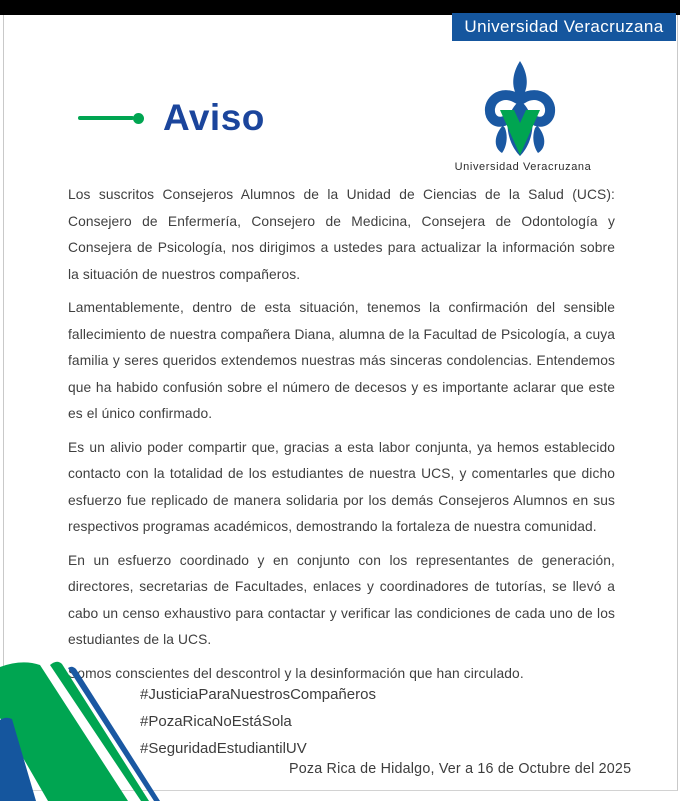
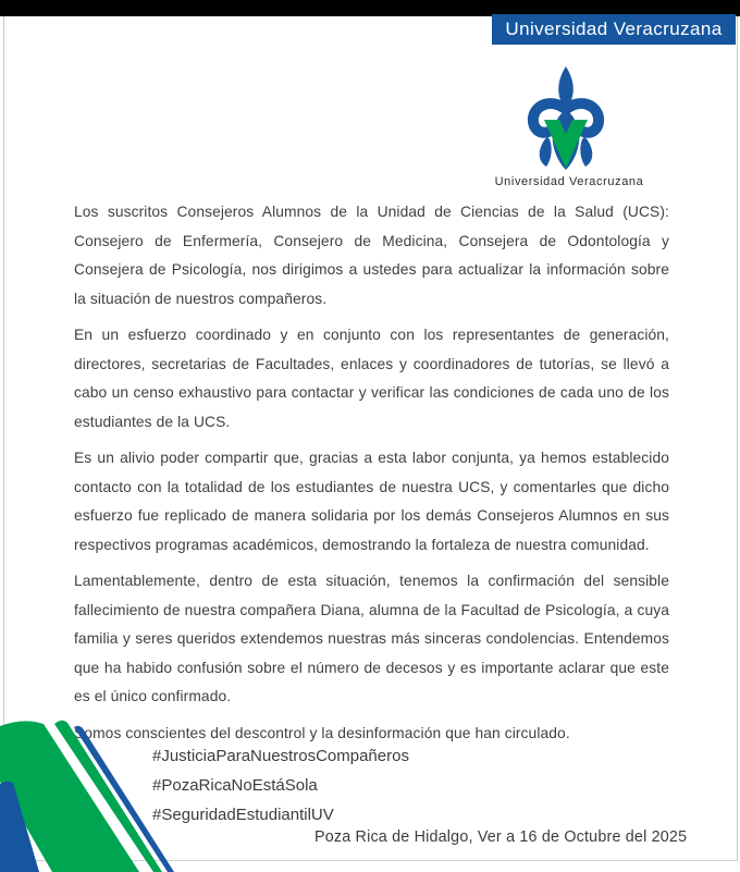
  Universidad Veracruzana
- Aviso
  Universidad Veracruzana
  Los suscritos Consejeros Alumnos de la Unidad de Ciencias de la Salud (UCS): Consejero de Enfermería, Consejero de Medicina, Consejera de Odontología y Consejera de Psicología, nos dirigimos a ustedes para actualizar la información sobre la situación de nuestros compañeros.
- Lamentablemente, dentro de esta situación, tenemos la confirmación del sensible fallecimiento de nuestra compañera Diana, alumna de la Facultad de Psicología, a cuya familia y seres queridos extendemos nuestras más sinceras condolencias. Entendemos que ha habido confusión sobre el número de decesos y es importante aclarar que este es el único confirmado.
+ En un esfuerzo coordinado y en conjunto con los representantes de generación, directores, secretarias de Facultades, enlaces y coordinadores de tutorías, se llevó a cabo un censo exhaustivo para contactar y verificar las condiciones de cada uno de los estudiantes de la UCS.
  Es un alivio poder compartir que, gracias a esta labor conjunta, ya hemos establecido contacto con la totalidad de los estudiantes de nuestra UCS, y comentarles que dicho esfuerzo fue replicado de manera solidaria por los demás Consejeros Alumnos en sus respectivos programas académicos, demostrando la fortaleza de nuestra comunidad.
- En un esfuerzo coordinado y en conjunto con los representantes de generación, directores, secretarias de Facultades, enlaces y coordinadores de tutorías, se llevó a cabo un censo exhaustivo para contactar y verificar las condiciones de cada uno de los estudiantes de la UCS.
+ Lamentablemente, dentro de esta situación, tenemos la confirmación del sensible fallecimiento de nuestra compañera Diana, alumna de la Facultad de Psicología, a cuya familia y seres queridos extendemos nuestras más sinceras condolencias. Entendemos que ha habido confusión sobre el número de decesos y es importante aclarar que este es el único confirmado.
  omos conscientes del descontrol y la desinformación que han circulado.
  #JusticiaParaNuestrosCompañeros
  #PozaRicaNoEstáSola
  #SeguridadEstudiantilUV
  Poza Rica de Hidalgo, Ver a 16 de Octubre del 2025
